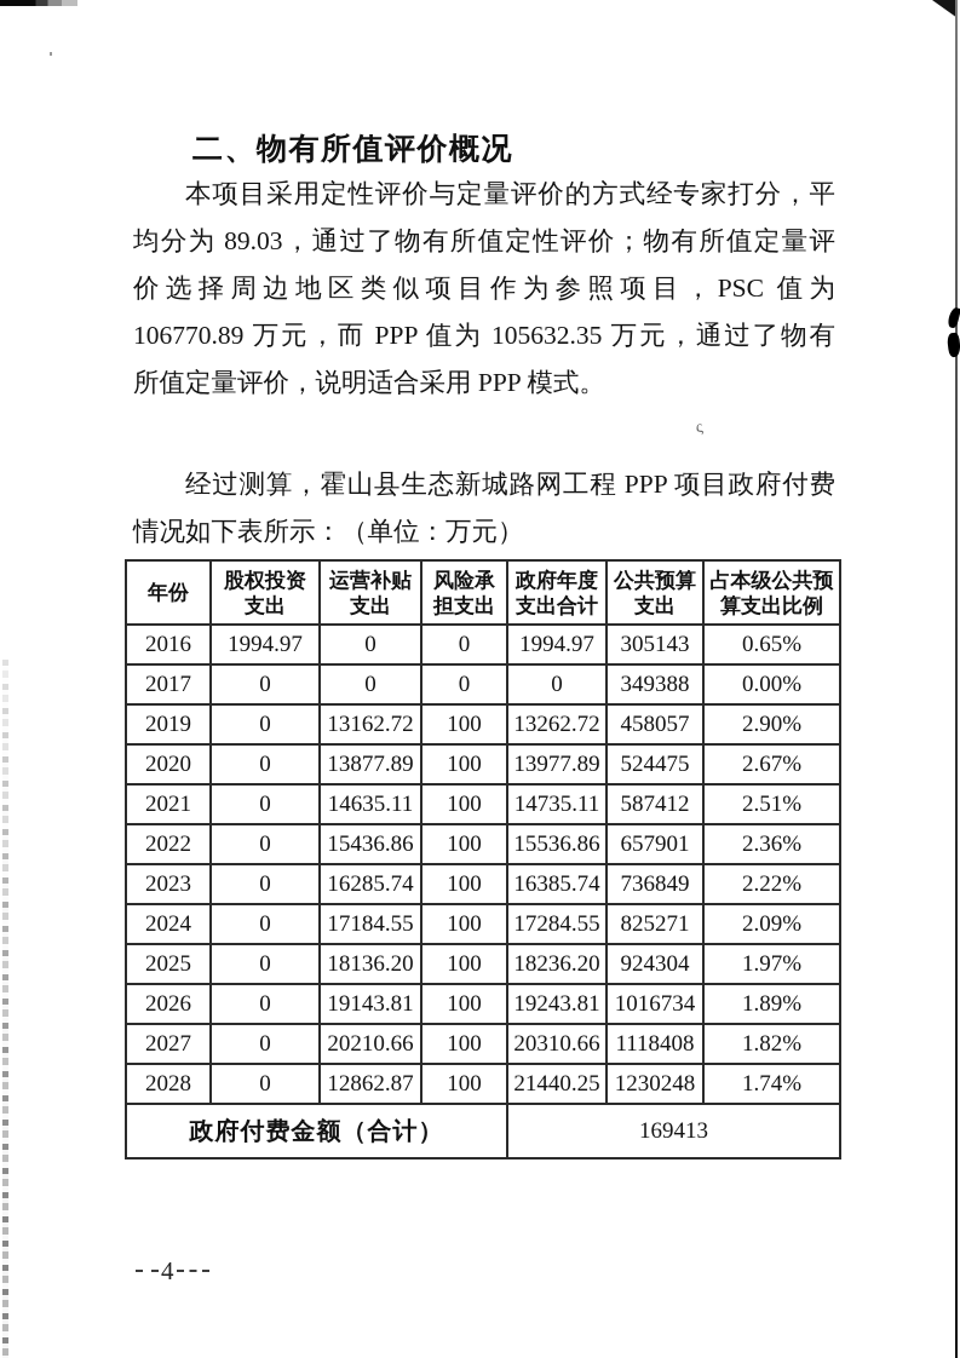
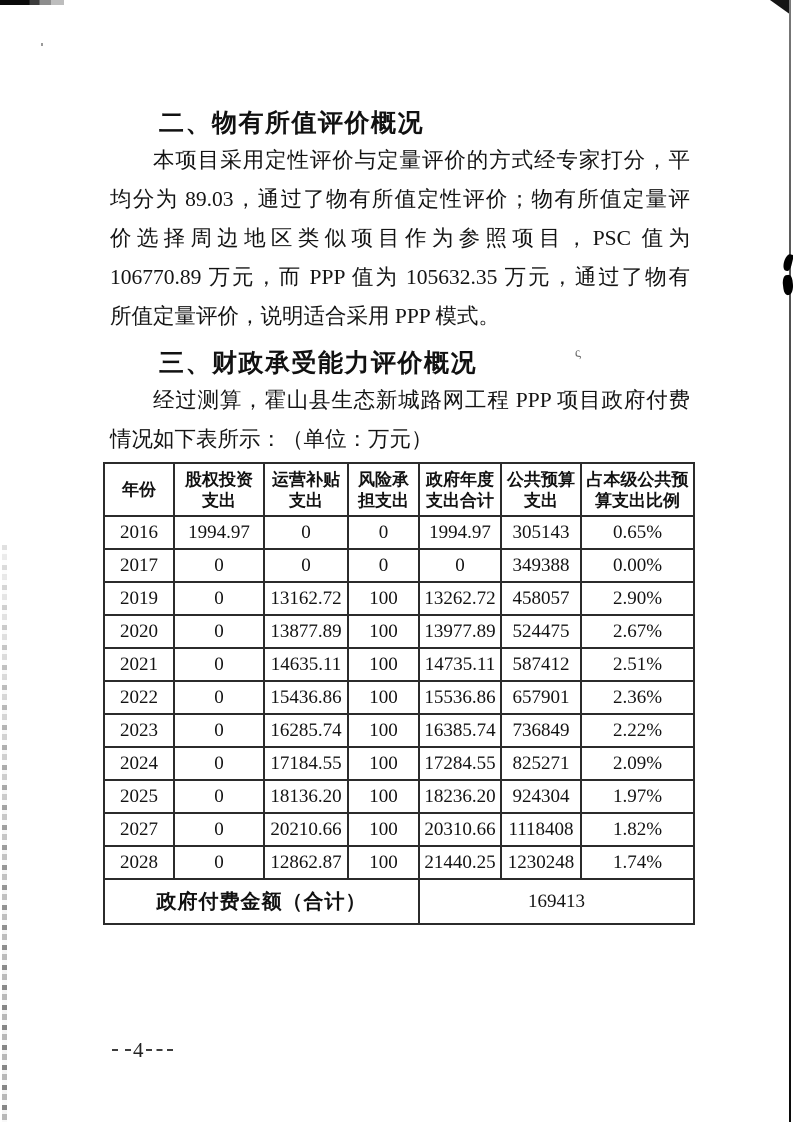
  二、物有所值评价概况
  本项目采用定性评价与定量评价的方式经专家打分，平
  均分为 89.03，通过了物有所值定性评价；物有所值定量评
  价选择周边地区类似项目作为参照项目，PSC 值为
  106770.89 万元，而 PPP 值为 105632.35 万元，通过了物有
  所值定量评价，说明适合采用 PPP 模式。
+ 三、财政承受能力评价概况
  经过测算，霍山县生态新城路网工程 PPP 项目政府付费
  情况如下表所示：（单位：万元）
  年份	股权投资 支出	运营补贴 支出	风险承 担支出	政府年度 支出合计	公共预算 支出	占本级公共预 算支出比例
  2016	1994.97	0	0	1994.97	305143	0.65%
  2017	0	0	0	0	349388	0.00%
  2019	0	13162.72	100	13262.72	458057	2.90%
  2020	0	13877.89	100	13977.89	524475	2.67%
  2021	0	14635.11	100	14735.11	587412	2.51%
  2022	0	15436.86	100	15536.86	657901	2.36%
  2023	0	16285.74	100	16385.74	736849	2.22%
  2024	0	17184.55	100	17284.55	825271	2.09%
  2025	0	18136.20	100	18236.20	924304	1.97%
- 2026	0	19143.81	100	19243.81	1016734	1.89%
  2027	0	20210.66	100	20310.66	1118408	1.82%
  2028	0	12862.87	100	21440.25	1230248	1.74%
  政府付费金额（合计）	169413
  4
